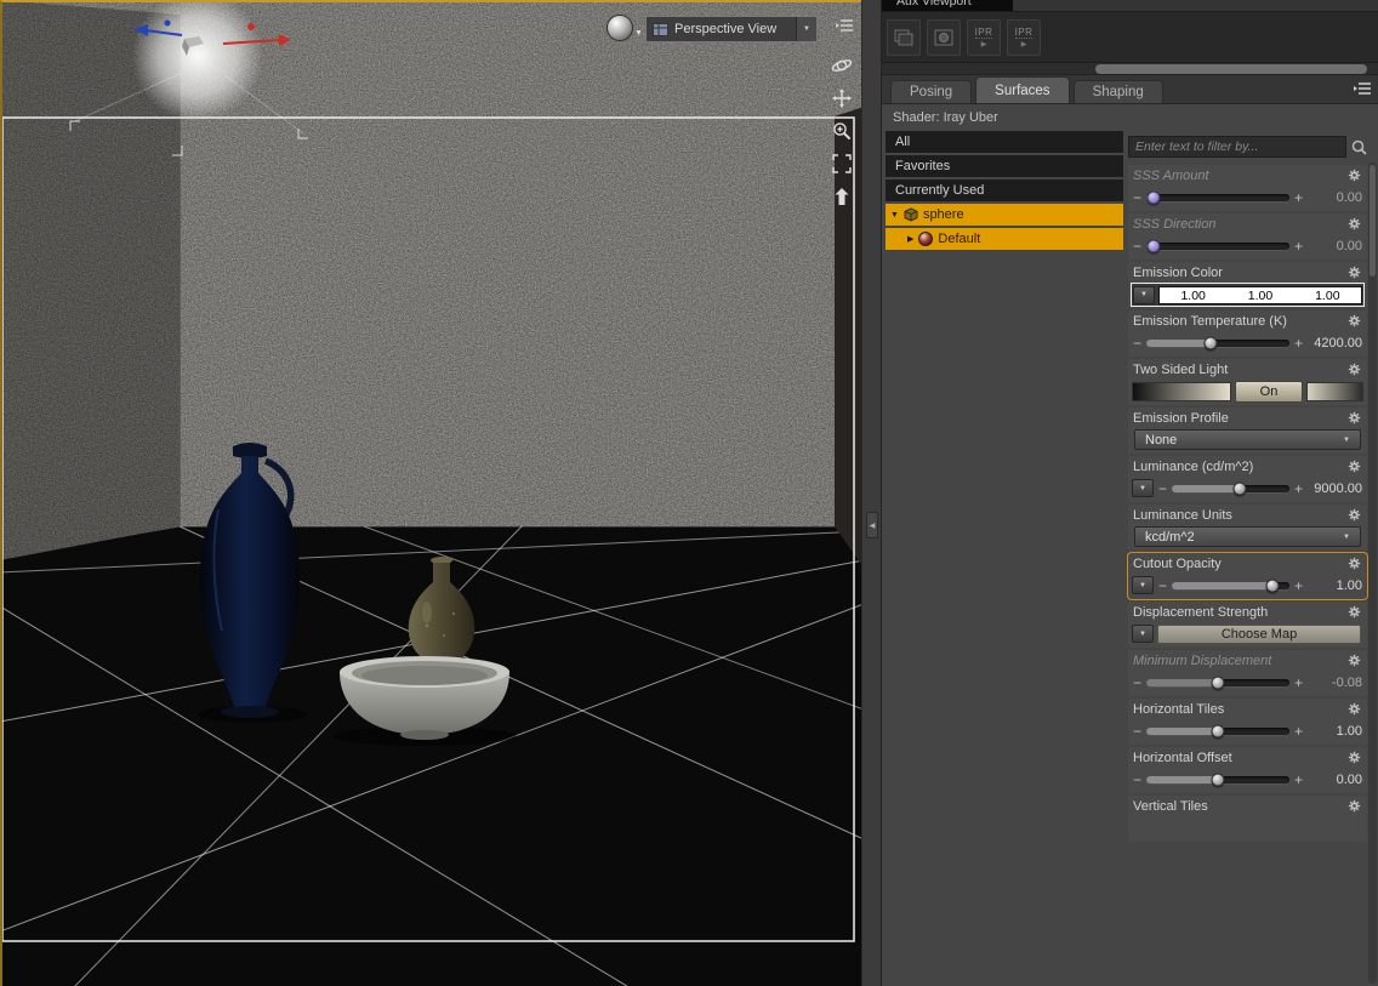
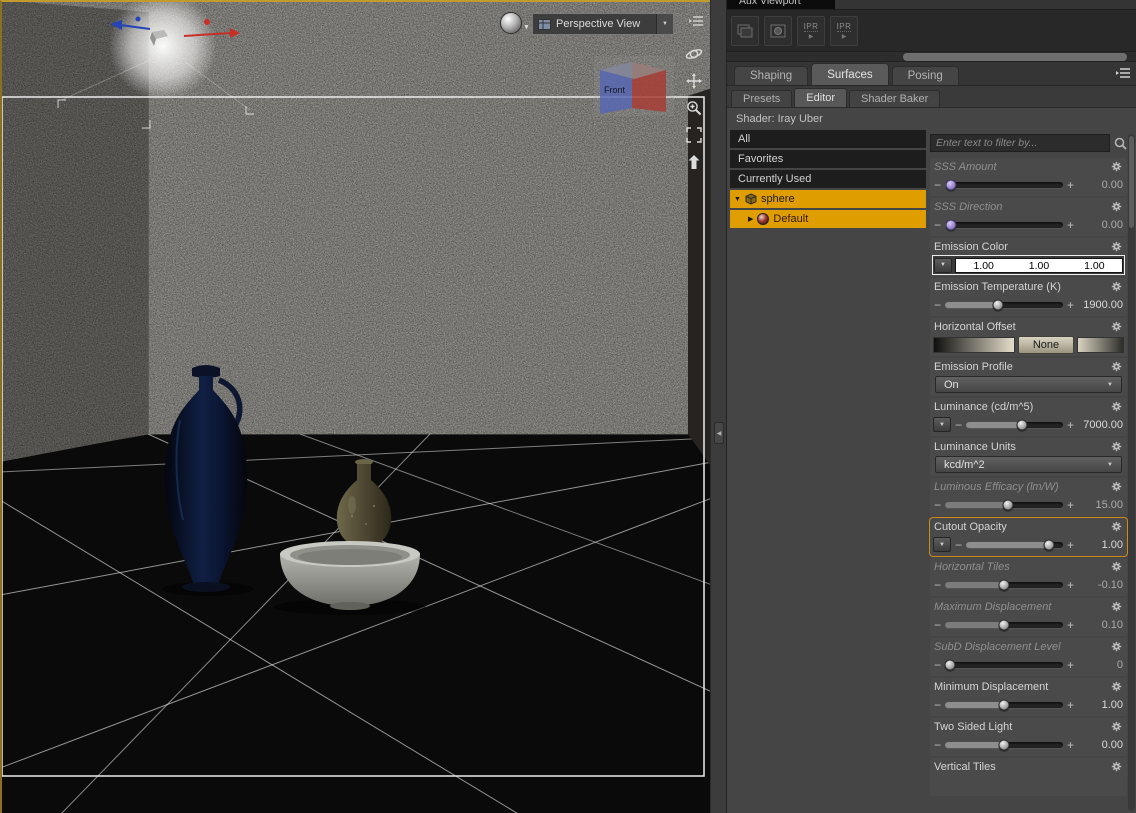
+ Front
  Perspective View
  Aux Viewport
  IPR
  IPR
- Posing
+ Shaping
  Surfaces
- Shaping
+ Posing
+ Presets
+ Editor
+ Shader Baker
  Shader: Iray Uber
  All
  Favorites
  Currently Used
  sphere
  Default
  Enter text to filter by...
  SSS Amount
  0.00
  SSS Direction
  0.00
  Emission Color
  1.00
  1.00
  1.00
  Emission Temperature (K)
- 4200.00
+ 1900.00
- Two Sided Light
+ Horizontal Offset
- On
+ None
  Emission Profile
- None
+ On
- Luminance (cd/m^2)
+ Luminance (cd/m^5)
- 9000.00
+ 7000.00
  Luminance Units
  kcd/m^2
+ Luminous Efficacy (lm/W)
+ 15.00
  Cutout Opacity
  1.00
- Displacement Strength
- Choose Map
- Minimum Displacement
+ Horizontal Tiles
- -0.08
+ -0.10
+ Maximum Displacement
+ 0.10
+ SubD Displacement Level
+ 0
- Horizontal Tiles
+ Minimum Displacement
  1.00
- Horizontal Offset
+ Two Sided Light
  0.00
  Vertical Tiles
